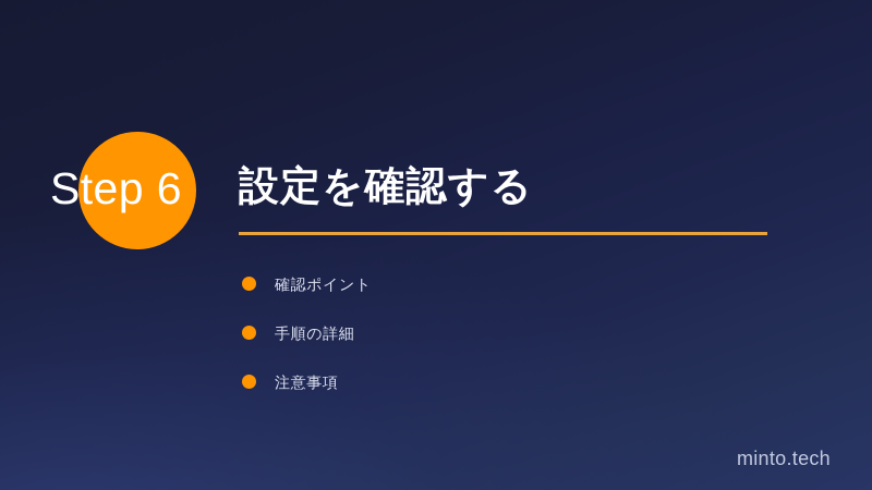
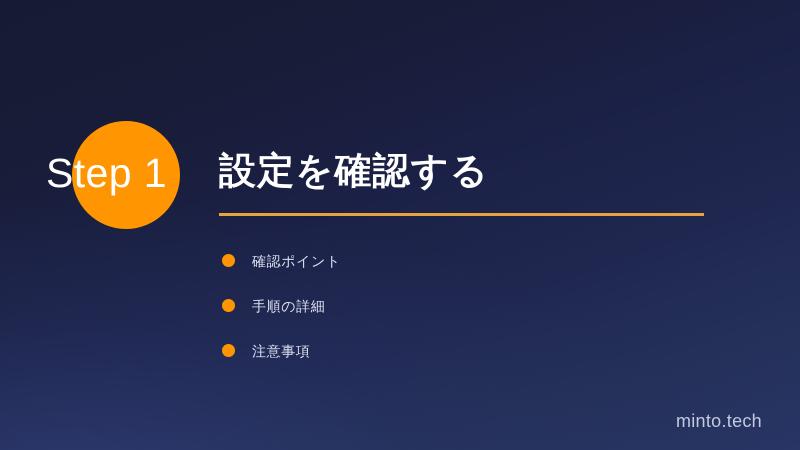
- Step 6
+ Step 1
  設定を確認する
  確認ポイント
  手順の詳細
  注意事項
  minto.tech
